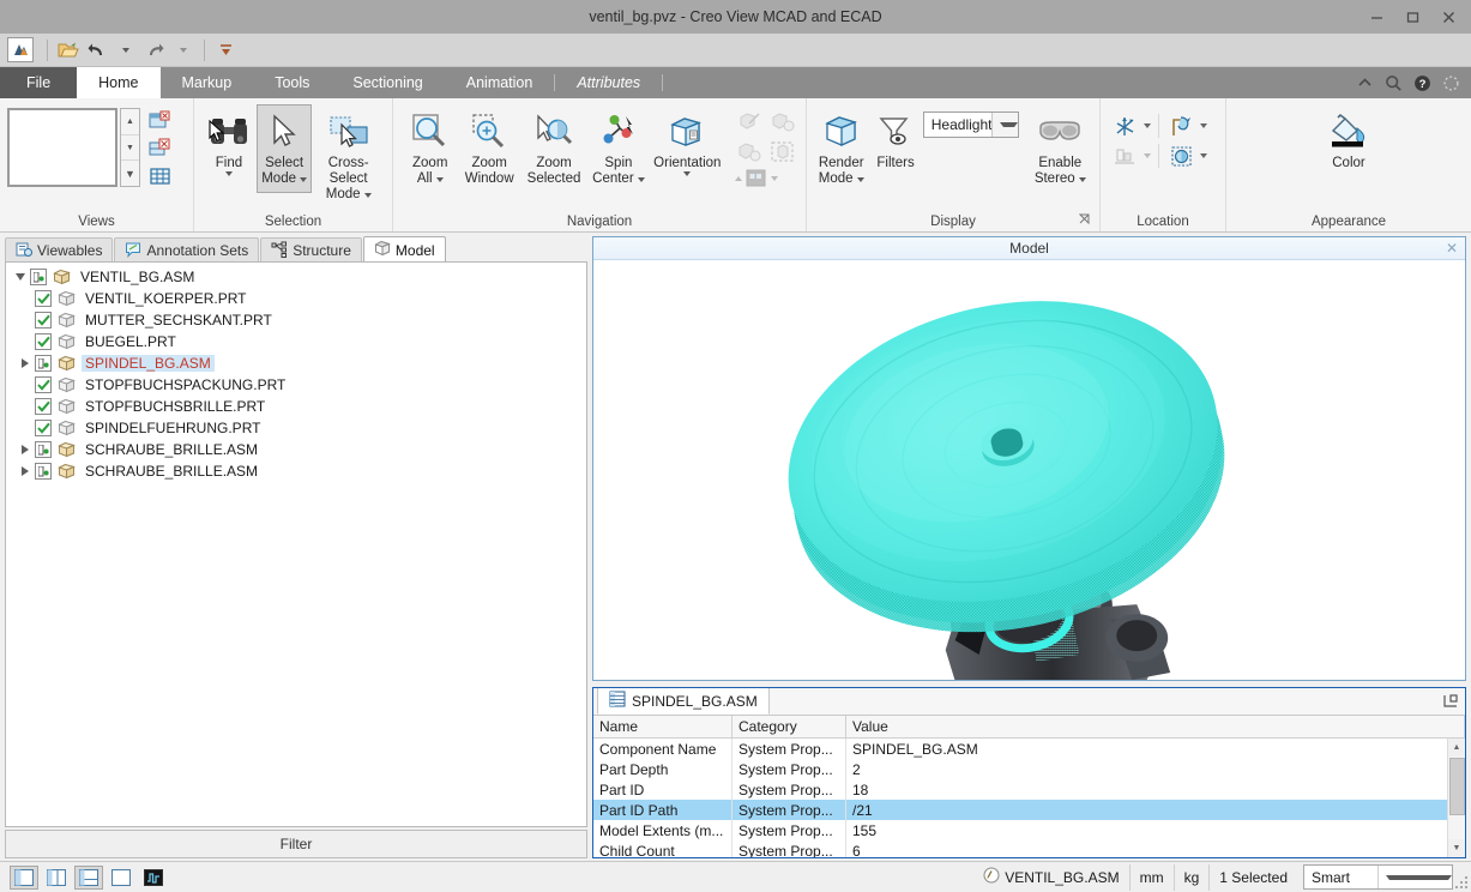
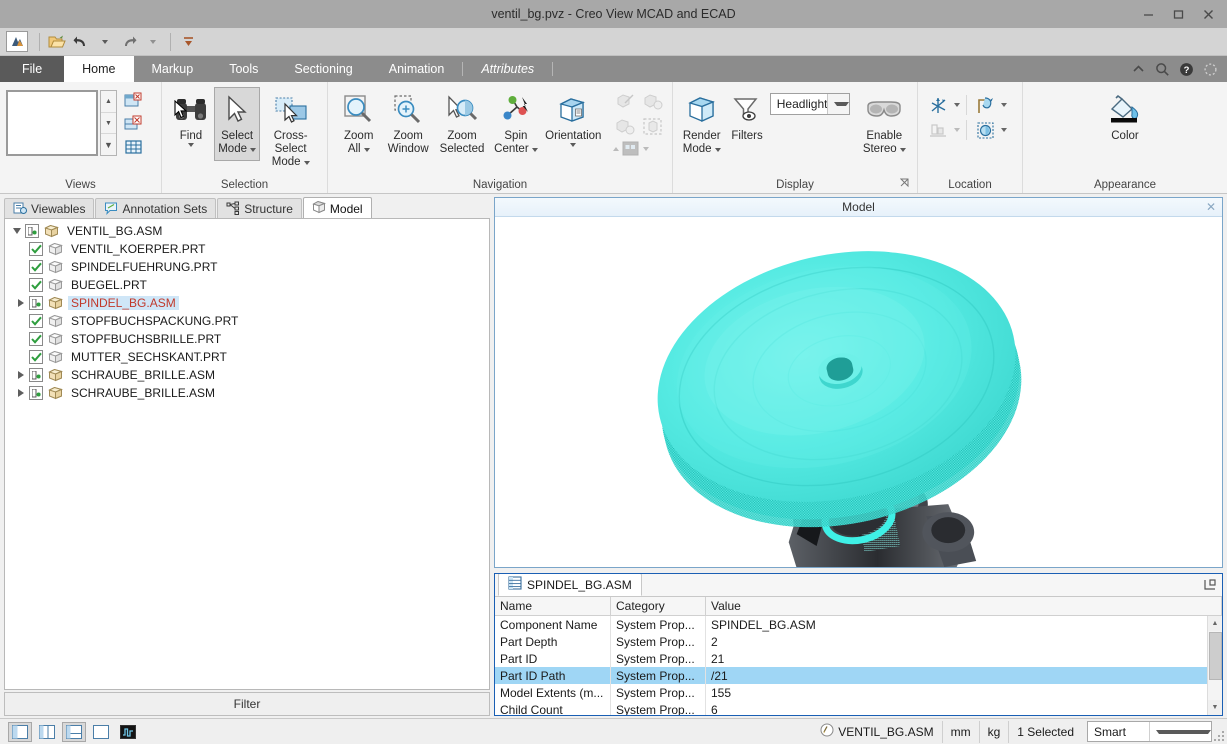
  ventil_bg.pvz - Creo View MCAD and ECAD
  File
  Home
  Markup
  Tools
  Sectioning
  Animation
  Attributes
  ?
  ▼
  Views
  Find
  Select
  Mode
  Cross-Select
  Mode
  Selection
  Zoom
  All
  Zoom
  Window
  Zoom
  Selected
  Spin
  Center
  Orientation
  Navigation
  Render
  Mode
  Filters
  Headlight
  Enable
  Stereo
  Display
  Location
  Color
  Appearance
  Viewables
  Annotation Sets
  Structure
  Model
  VENTIL_BG.ASM
  VENTIL_KOERPER.PRT
- MUTTER_SECHSKANT.PRT
+ SPINDELFUEHRUNG.PRT
  BUEGEL.PRT
  SPINDEL_BG.ASM
  STOPFBUCHSPACKUNG.PRT
  STOPFBUCHSBRILLE.PRT
- SPINDELFUEHRUNG.PRT
+ MUTTER_SECHSKANT.PRT
  SCHRAUBE_BRILLE.ASM
  SCHRAUBE_BRILLE.ASM
  Filter
  Model
  ✕
  SPINDEL_BG.ASM
  Name
  Category
  Value
  Component Name
  System Prop...
  SPINDEL_BG.ASM
  Part Depth
  System Prop...
  2
  Part ID
  System Prop...
- 18
+ 21
  Part ID Path
  System Prop...
  /21
  Model Extents (m...
  System Prop...
  155
  Child Count
  System Prop...
  6
  VENTIL_BG.ASM
  mm
  kg
  1 Selected
  Smart
